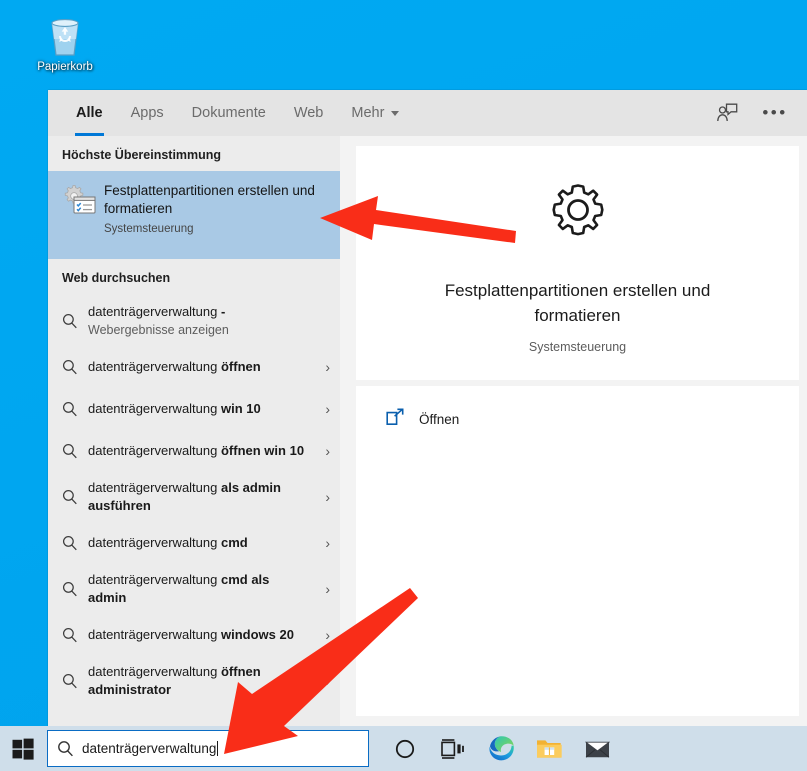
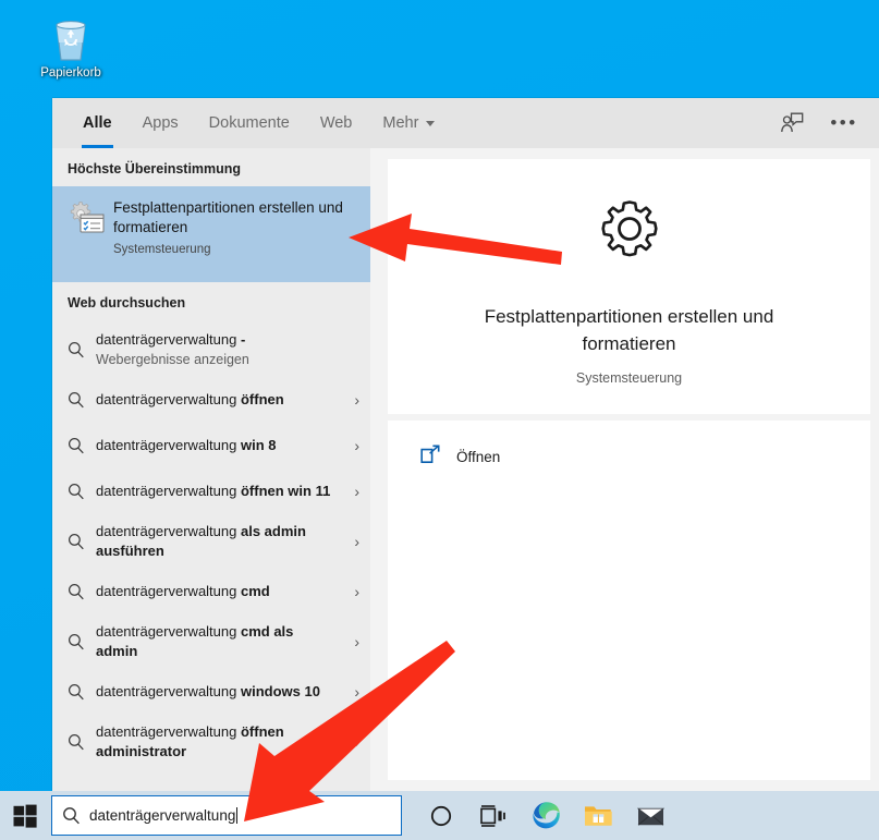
  Papierkorb
  Alle
  Apps
  Dokumente
  Web
  Mehr
  •••
  Höchste Übereinstimmung
  Festplattenpartitionen erstellen und formatieren
  Systemsteuerung
  Web durchsuchen
  datenträgerverwaltung -
  Webergebnisse anzeigen
  datenträgerverwaltung öffnen
  ›
- datenträgerverwaltung win 10
+ datenträgerverwaltung win 8
  ›
- datenträgerverwaltung öffnen win 10
+ datenträgerverwaltung öffnen win 11
  ›
  datenträgerverwaltung als admin ausführen
  ›
  datenträgerverwaltung cmd
  ›
  datenträgerverwaltung cmd als admin
  ›
- datenträgerverwaltung windows 20
+ datenträgerverwaltung windows 10
  ›
  datenträgerverwaltung öffnen administrator
  Festplattenpartitionen erstellen und formatieren
  Systemsteuerung
  Öffnen
  datenträgerverwaltung
